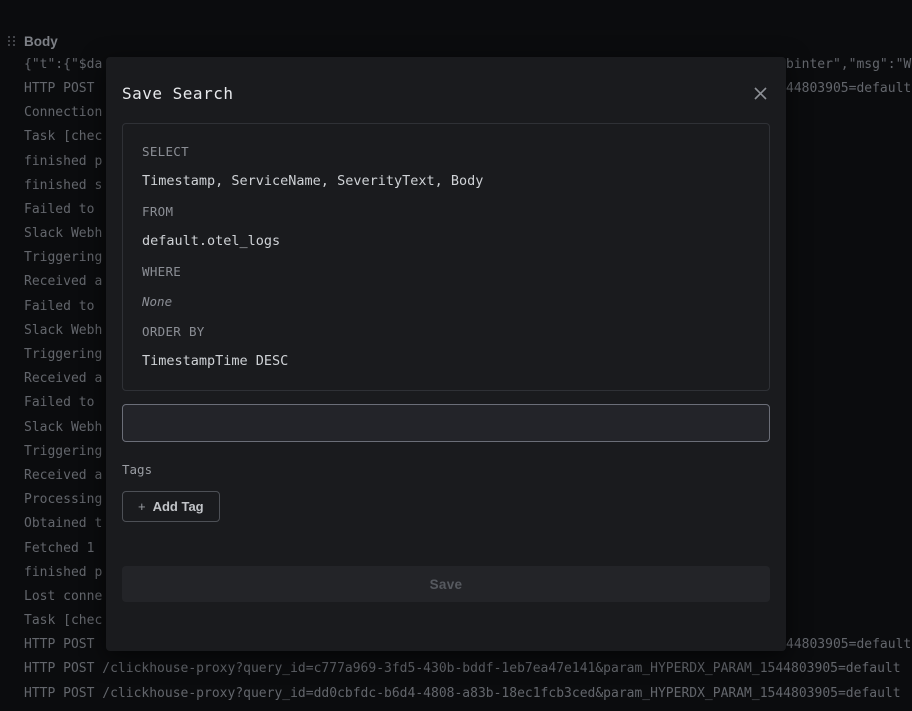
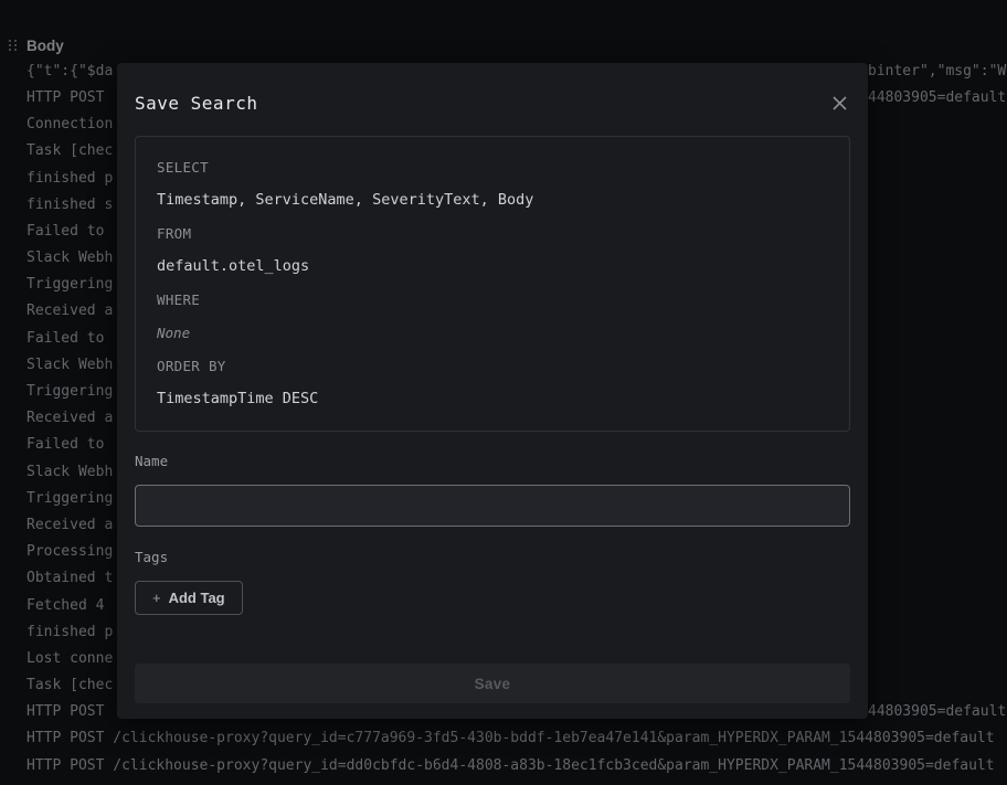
  Body
  {"t":{"$da
  binter","msg":"W
  HTTP POST
  44803905=default
  Connection
  Task [chec
  finished p
  finished s
  Failed to
  Slack Webh
  Triggering
  Received a
  Failed to
  Slack Webh
  Triggering
  Received a
  Failed to
  Slack Webh
  Triggering
  Received a
  Processing
  Obtained t
- Fetched 1
+ Fetched 4
  finished p
  Lost conne
  Task [chec
  HTTP POST
  44803905=default
  HTTP POST /clickhouse-proxy?query_id=c777a969-3fd5-430b-bddf-1eb7ea47e141&param_HYPERDX_PARAM_1544803905=default
  HTTP POST /clickhouse-proxy?query_id=dd0cbfdc-b6d4-4808-a83b-18ec1fcb3ced&param_HYPERDX_PARAM_1544803905=default
  Save Search
  SELECT
  Timestamp, ServiceName, SeverityText, Body
  FROM
  default.otel_logs
  WHERE
  None
  ORDER BY
  TimestampTime DESC
+ Name
  Tags
  +
  Add Tag
  Save
